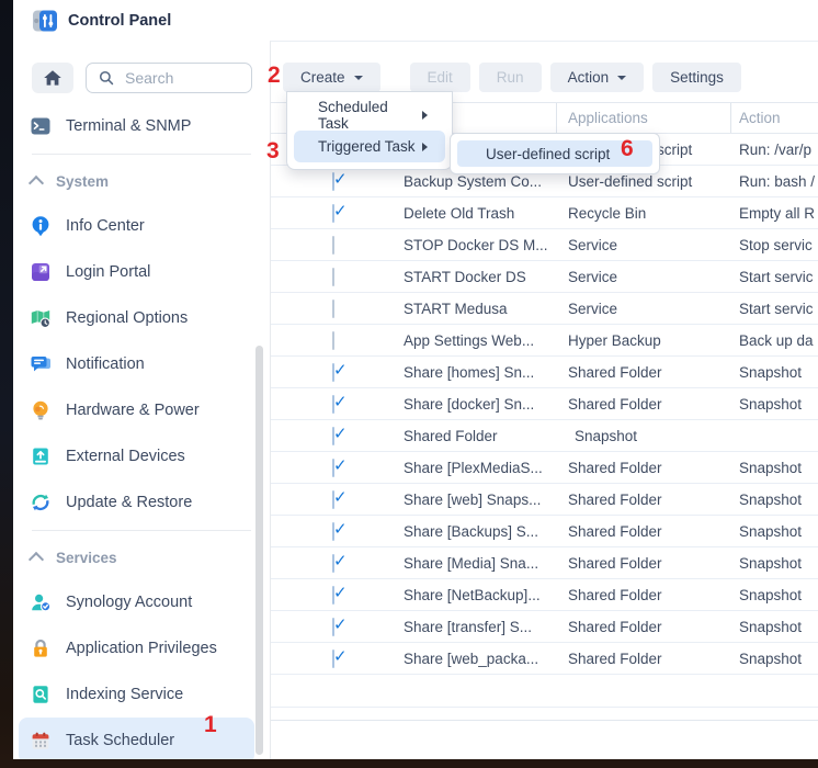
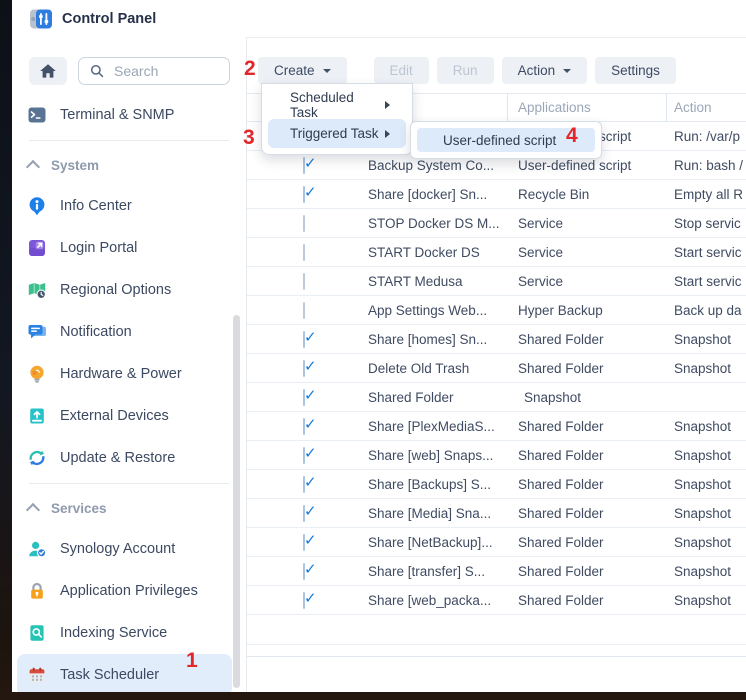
  Control Panel
  Search
  Terminal & SNMP
  System
  Info Center
  Login Portal
  Regional Options
  Notification
  Hardware & Power
  External Devices
  Update & Restore
  Services
  Synology Account
  Application Privileges
  Indexing Service
  Task Scheduler
  Create
  Edit
  Run
  Action
  Settings
  Applications
  Action
  Run: /var/p
  Backup System Co...
  User-defined script
  Run: bash /
- Delete Old Trash
+ Share [docker] Sn...
  Recycle Bin
  Empty all R
  STOP Docker DS M...
  Service
  Stop servic
  START Docker DS
  Service
  Start servic
  START Medusa
  Service
  Start servic
  App Settings Web...
  Hyper Backup
  Back up da
  Share [homes] Sn...
  Shared Folder
  Snapshot
- Share [docker] Sn...
+ Delete Old Trash
  Shared Folder
  Snapshot
  Shared Folder
  Snapshot
  Share [PlexMediaS...
  Shared Folder
  Snapshot
  Share [web] Snaps...
  Shared Folder
  Snapshot
  Share [Backups] S...
  Shared Folder
  Snapshot
  Share [Media] Sna...
  Shared Folder
  Snapshot
  Share [NetBackup]...
  Shared Folder
  Snapshot
  Share [transfer] S...
  Shared Folder
  Snapshot
  Share [web_packa...
  Shared Folder
  Snapshot
  Scheduled Task
  Triggered Task
  User-defined script
  1
  2
  3
- 6
+ 4
